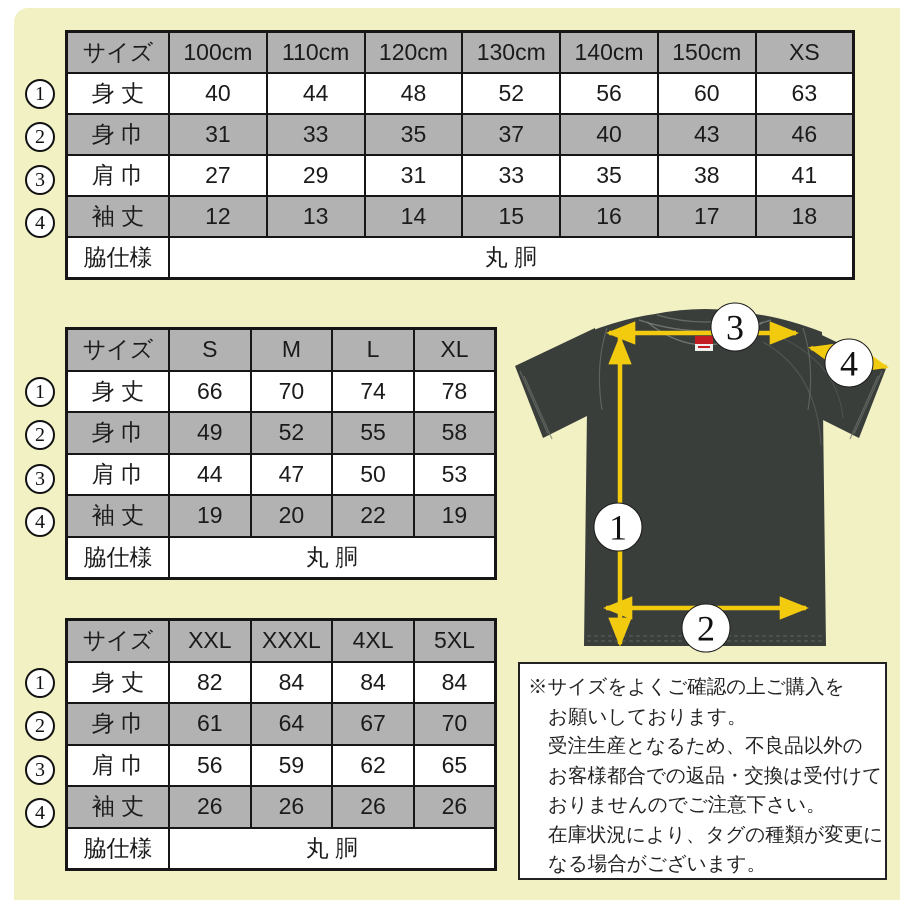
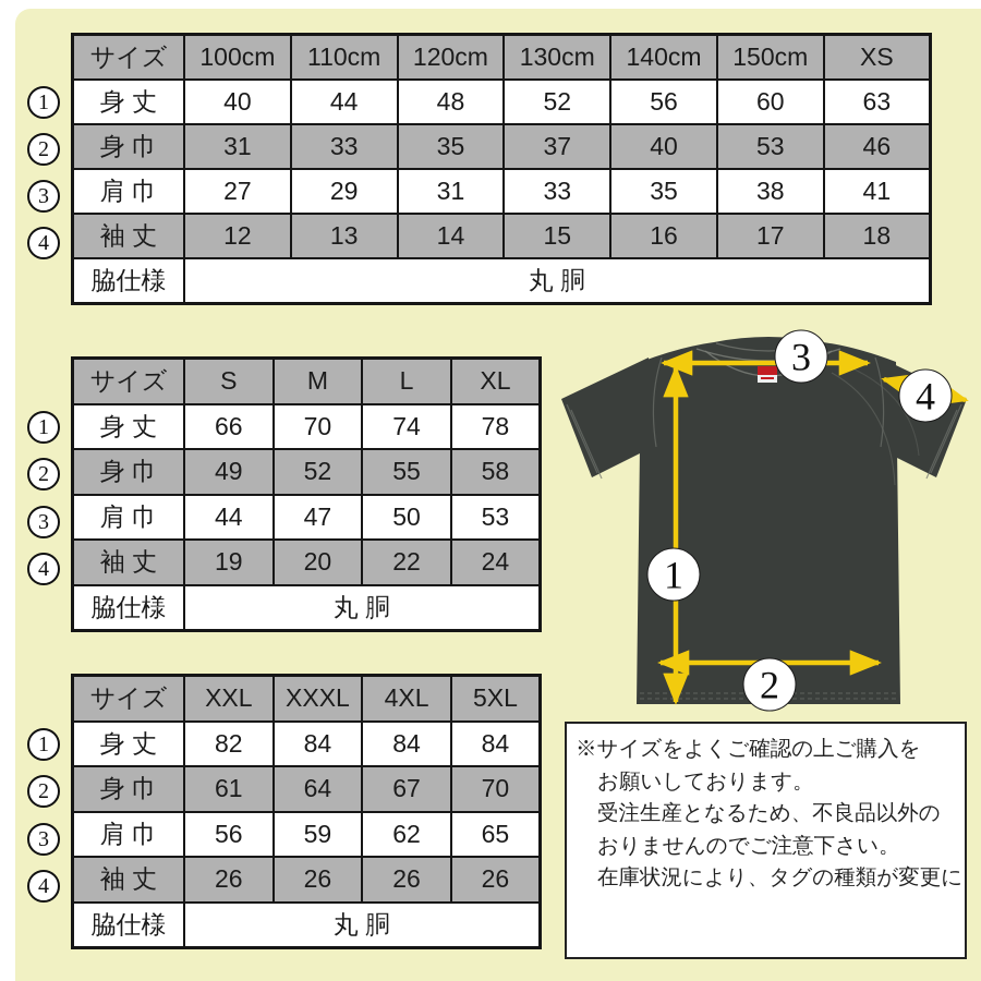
  1
  2
  3
  4
  サイズ	100cm	110cm	120cm	130cm	140cm	150cm	XS
  身 丈	40	44	48	52	56	60	63
- 身 巾	31	33	35	37	40	43	46
+ 身 巾	31	33	35	37	40	53	46
  肩 巾	27	29	31	33	35	38	41
  袖 丈	12	13	14	15	16	17	18
  脇仕様	丸 胴
  1
  2
  3
  4
  サイズ	S	M	L	XL
  身 丈	66	70	74	78
  身 巾	49	52	55	58
  肩 巾	44	47	50	53
- 袖 丈	19	20	22	19
+ 袖 丈	19	20	22	24
  脇仕様	丸 胴
  1
  2
  3
  4
  サイズ	XXL	XXXL	4XL	5XL
  身 丈	82	84	84	84
  身 巾	61	64	67	70
  肩 巾	56	59	62	65
  袖 丈	26	26	26	26
  脇仕様	丸 胴
  3
  4
  1
  2
  ※サイズをよくご確認の上ご購入を
  お願いしております。
  受注生産となるため、不良品以外の
- お客様都合での返品・交換は受付けて
  おりませんのでご注意下さい。
  在庫状況により、タグの種類が変更に
- なる場合がございます。
